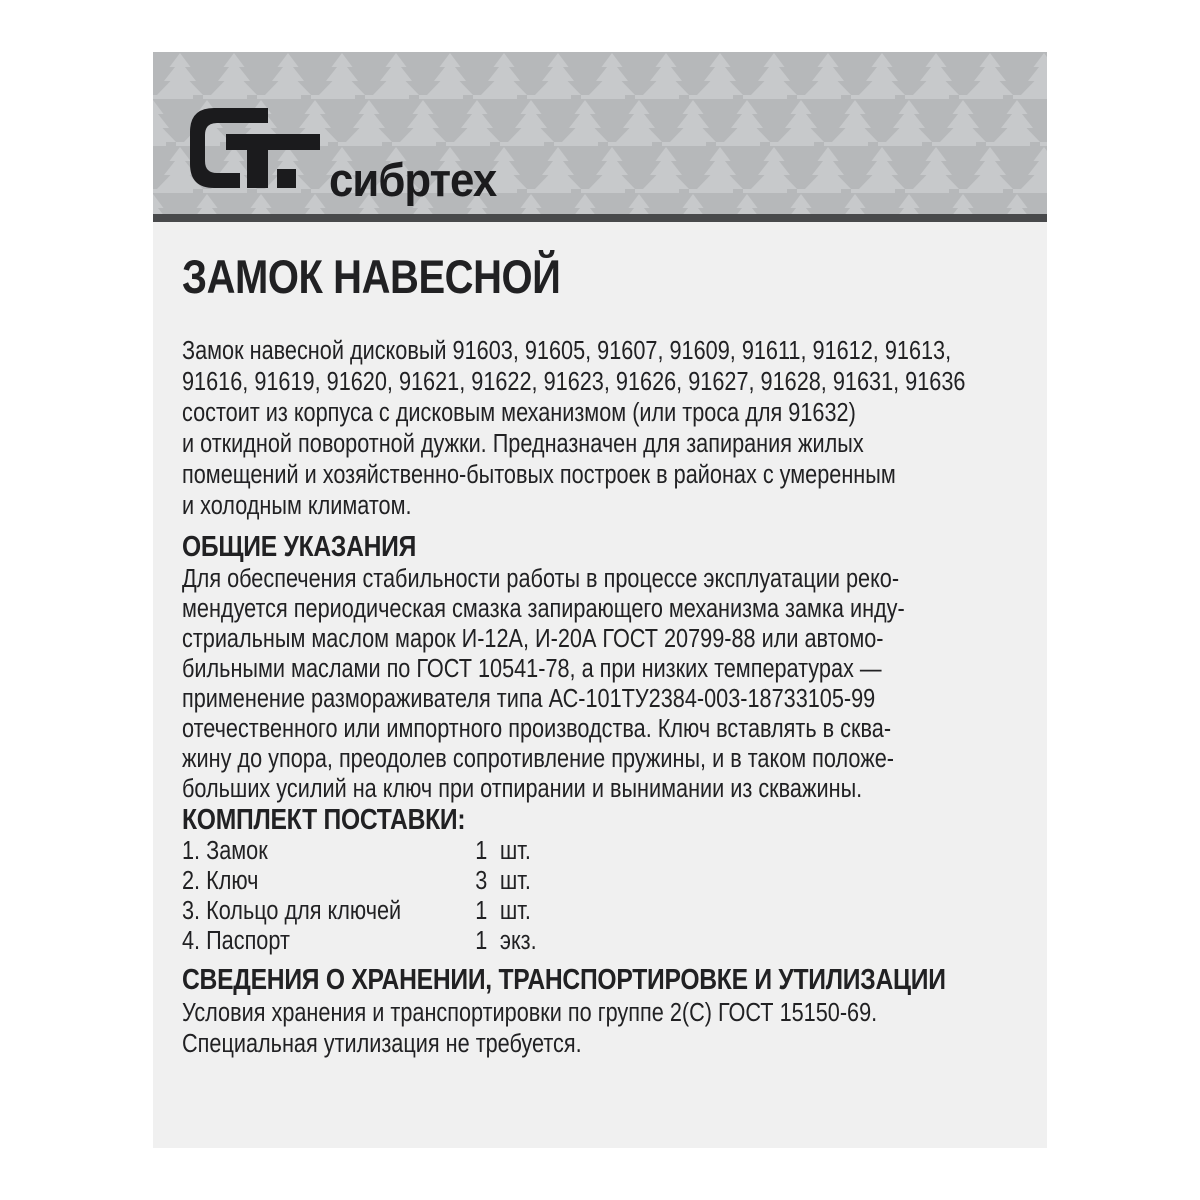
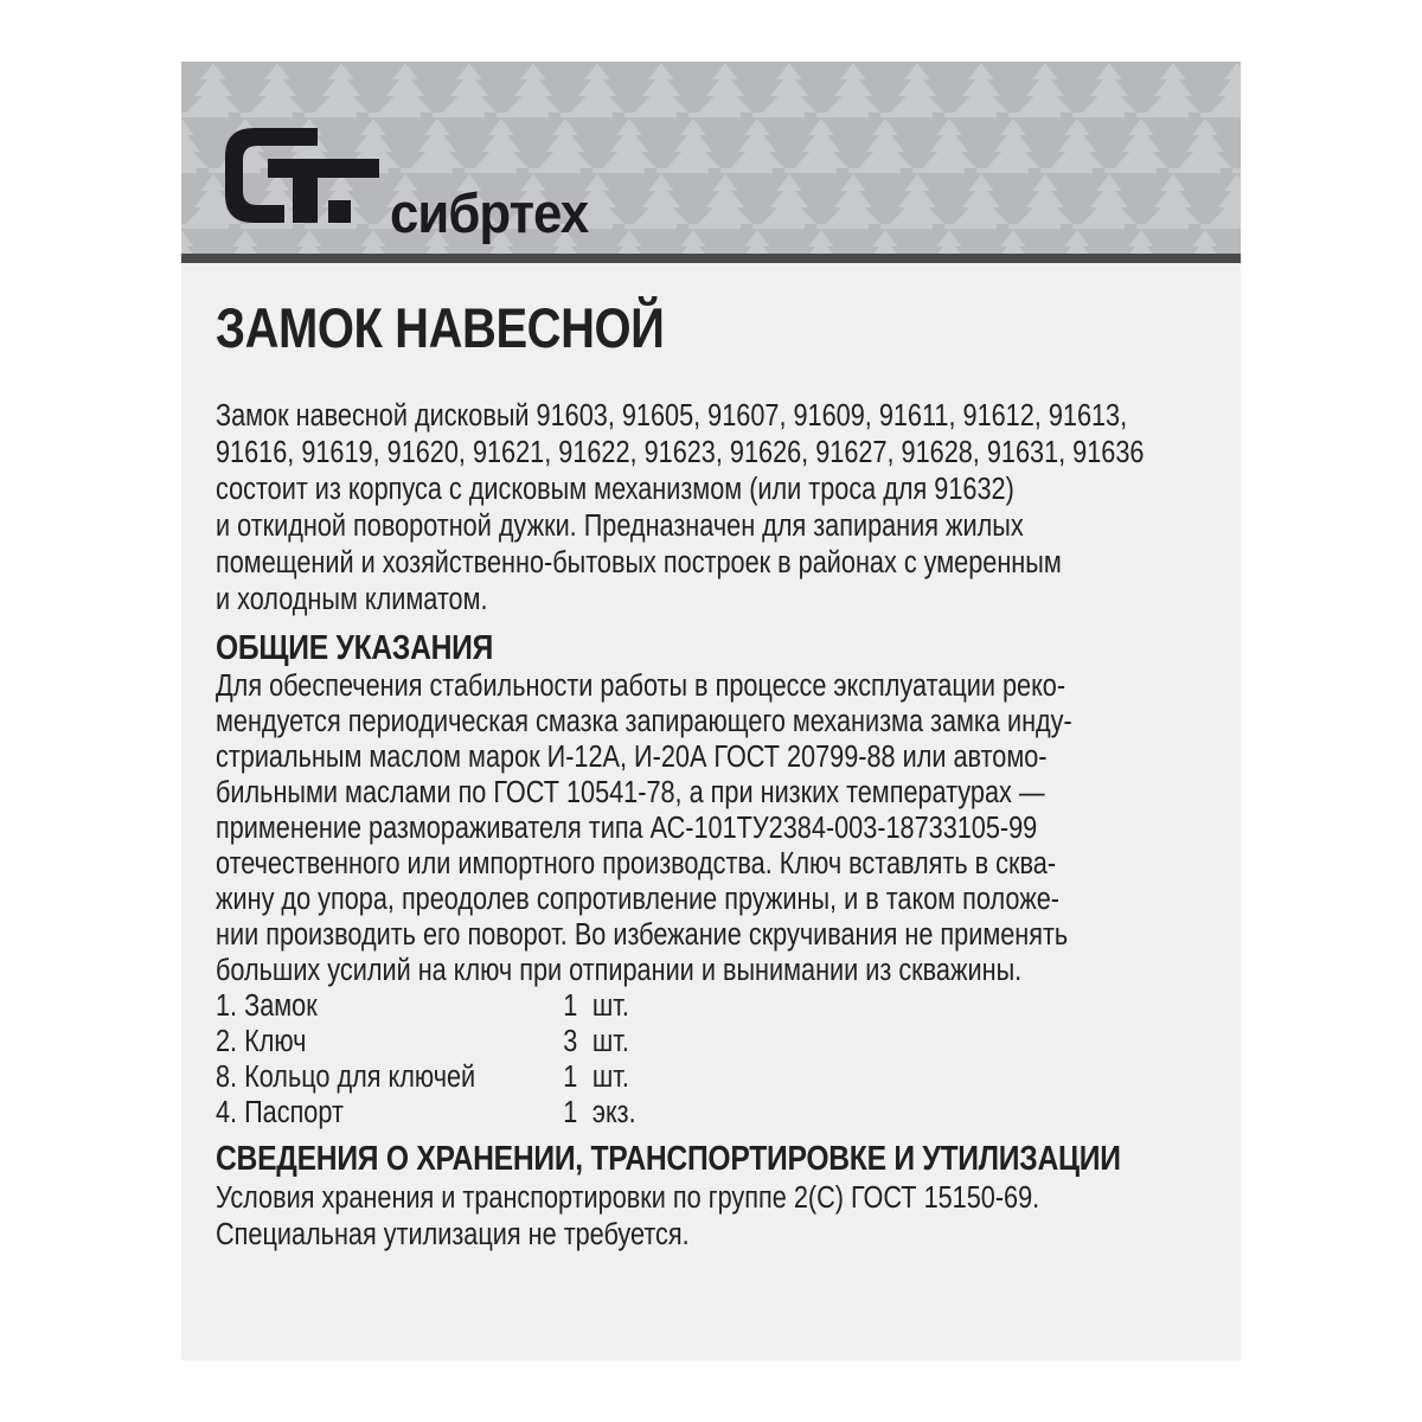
  сибртех
  ЗАМОК НАВЕСНОЙ
  Замок навесной дисковый 91603, 91605, 91607, 91609, 91611, 91612, 91613,
  91616, 91619, 91620, 91621, 91622, 91623, 91626, 91627, 91628, 91631, 91636
  состоит из корпуса с дисковым механизмом (или троса для 91632)
  и откидной поворотной дужки. Предназначен для запирания жилых
  помещений и хозяйственно-бытовых построек в районах с умеренным
  и холодным климатом.
  ОБЩИЕ УКАЗАНИЯ
  Для обеспечения стабильности работы в процессе эксплуатации реко-
  мендуется периодическая смазка запирающего механизма замка инду-
  стриальным маслом марок И-12А, И-20А ГОСТ 20799-88 или автомо-
  бильными маслами по ГОСТ 10541-78, а при низких температурах —
  применение размораживателя типа АС-101ТУ2384-003-18733105-99
  отечественного или импортного производства. Ключ вставлять в сква-
  жину до упора, преодолев сопротивление пружины, и в таком положе-
+ нии производить его поворот. Во избежание скручивания не применять
  больших усилий на ключ при отпирании и вынимании из скважины.
- КОМПЛЕКТ ПОСТАВКИ:
  1. Замок
  1
  шт.
  2. Ключ
  3
  шт.
- 3. Кольцо для ключей
+ 8. Кольцо для ключей
  1
  шт.
  4. Паспорт
  1
  экз.
  СВЕДЕНИЯ О ХРАНЕНИИ, ТРАНСПОРТИРОВКЕ И УТИЛИЗАЦИИ
  Условия хранения и транспортировки по группе 2(С) ГОСТ 15150-69.
  Специальная утилизация не требуется.
